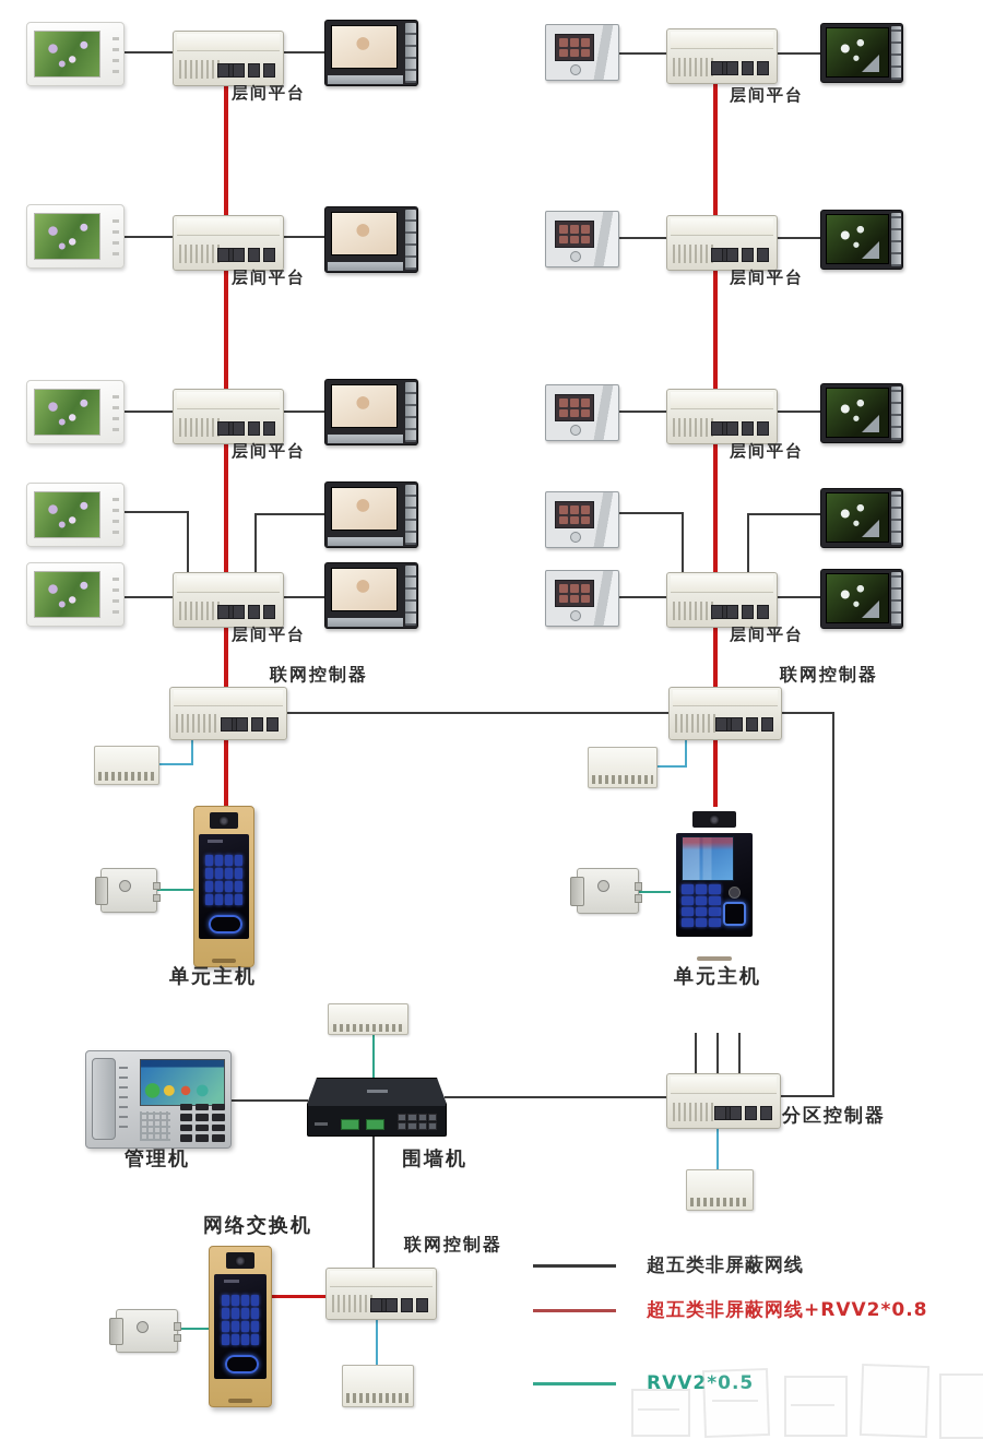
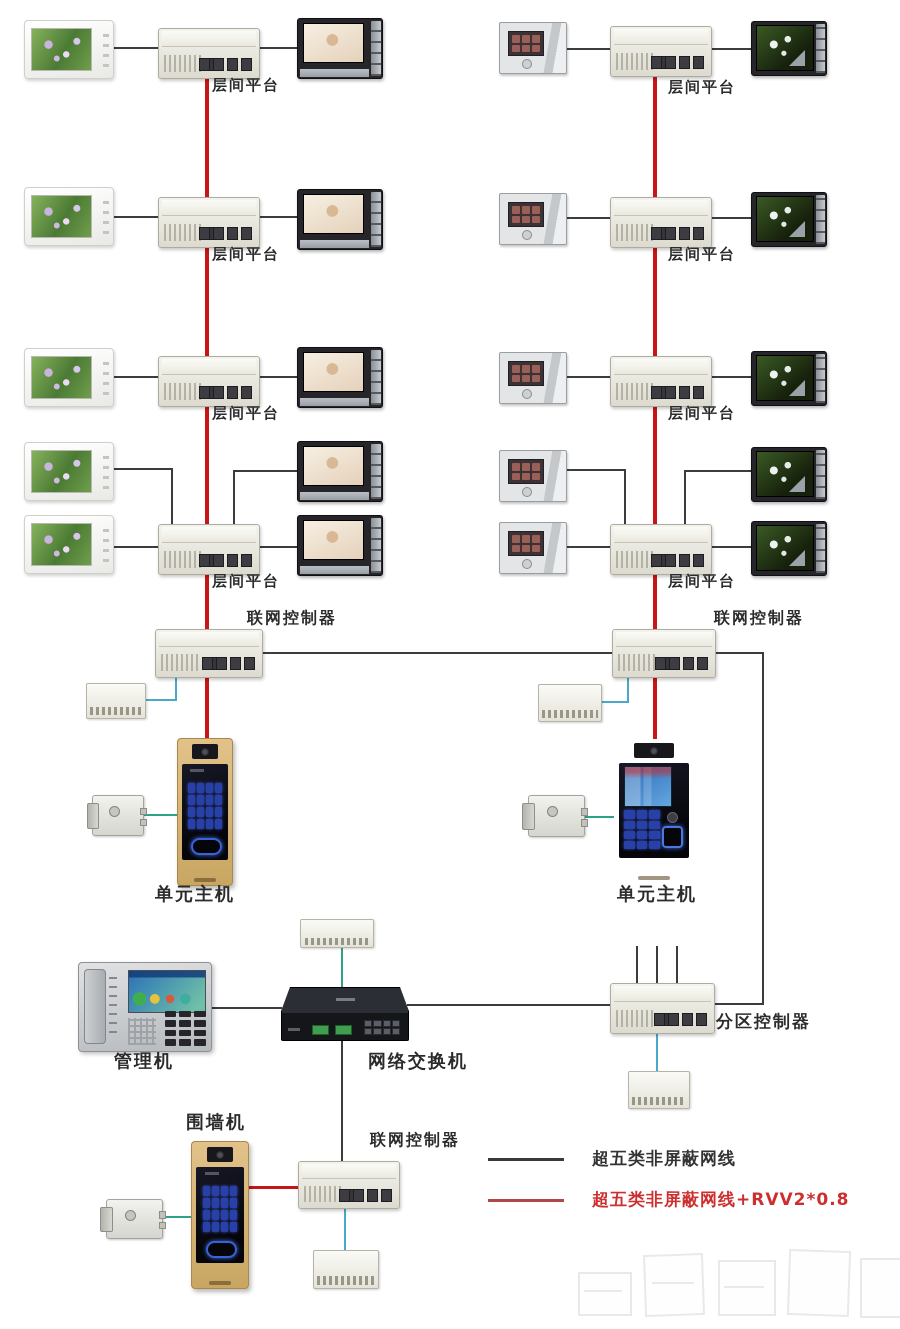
  超五类非屏蔽网线
  超五类非屏蔽网线+RVV2*0.8
- RVV2*0.5
  层间平台
  层间平台
  层间平台
  层间平台
  层间平台
  层间平台
  层间平台
  层间平台
  联网控制器
  联网控制器
  单元主机
  单元主机
  管理机
- 围墙机
+ 网络交换机
  分区控制器
- 网络交换机
+ 围墙机
  联网控制器
